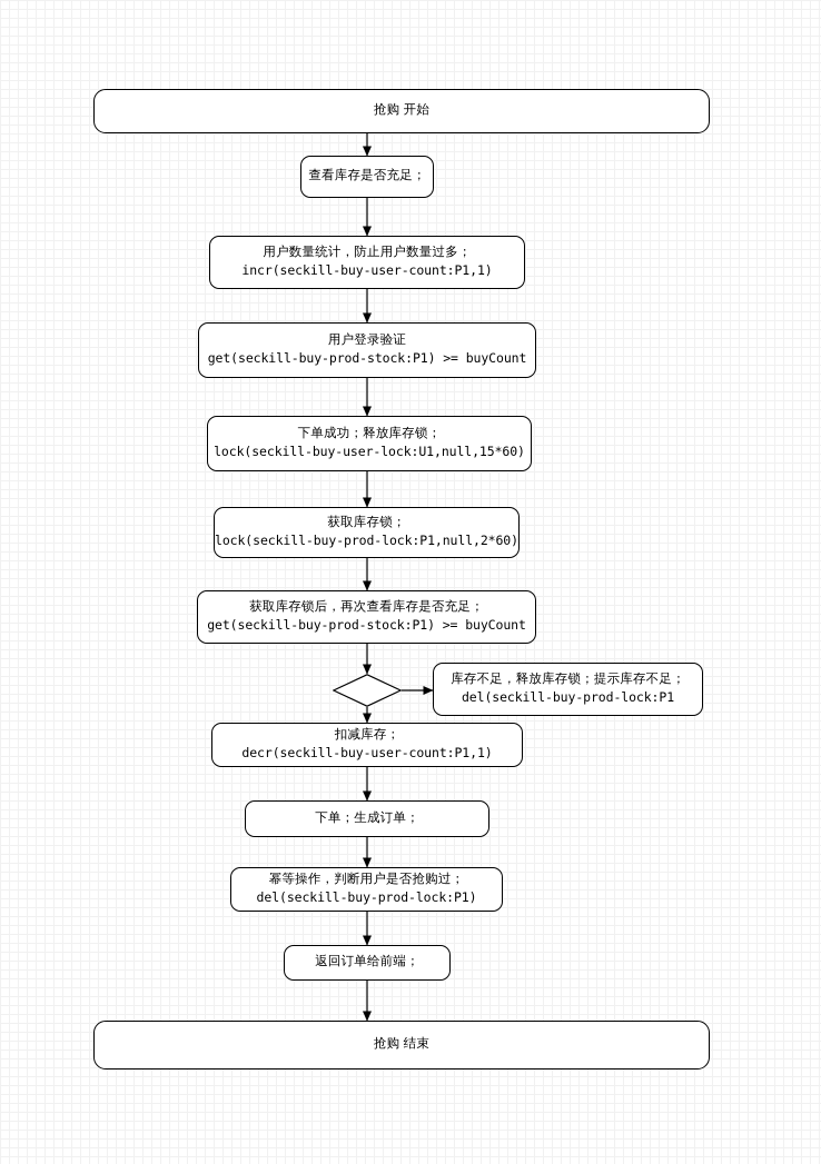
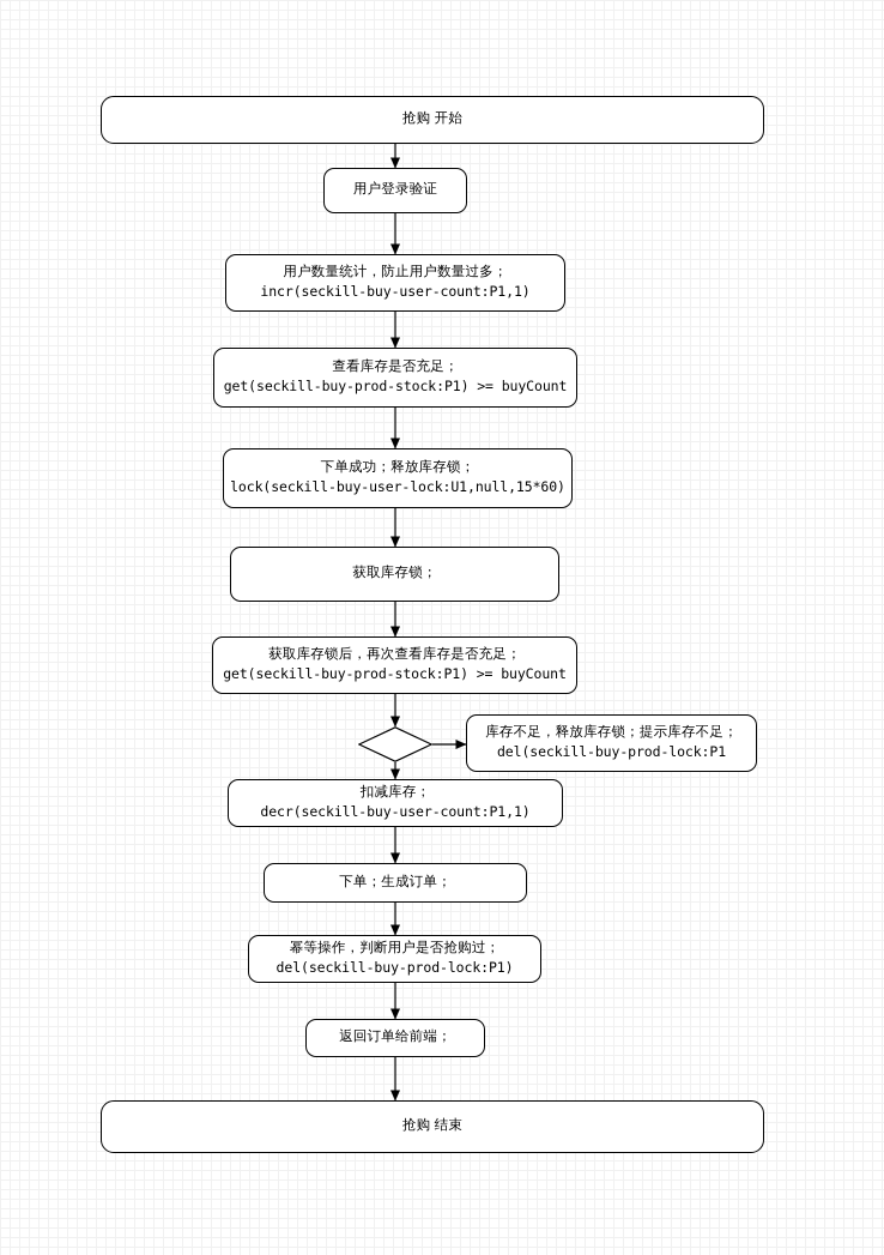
  抢购 开始
- 查看库存是否充足；
+ 用户登录验证
  用户数量统计，防止用户数量过多；
  incr(seckill-buy-user-count:P1,1)
- 用户登录验证
+ 查看库存是否充足；
  get(seckill-buy-prod-stock:P1) >= buyCount
  下单成功；释放库存锁；
  lock(seckill-buy-user-lock:U1,null,15*60)
  获取库存锁；
- lock(seckill-buy-prod-lock:P1,null,2*60)
  获取库存锁后，再次查看库存是否充足；
  get(seckill-buy-prod-stock:P1) >= buyCount
  库存不足，释放库存锁；提示库存不足；
  del(seckill-buy-prod-lock:P1
  扣减库存；
  decr(seckill-buy-user-count:P1,1)
  下单；生成订单；
  幂等操作，判断用户是否抢购过；
  del(seckill-buy-prod-lock:P1)
  返回订单给前端；
  抢购 结束
